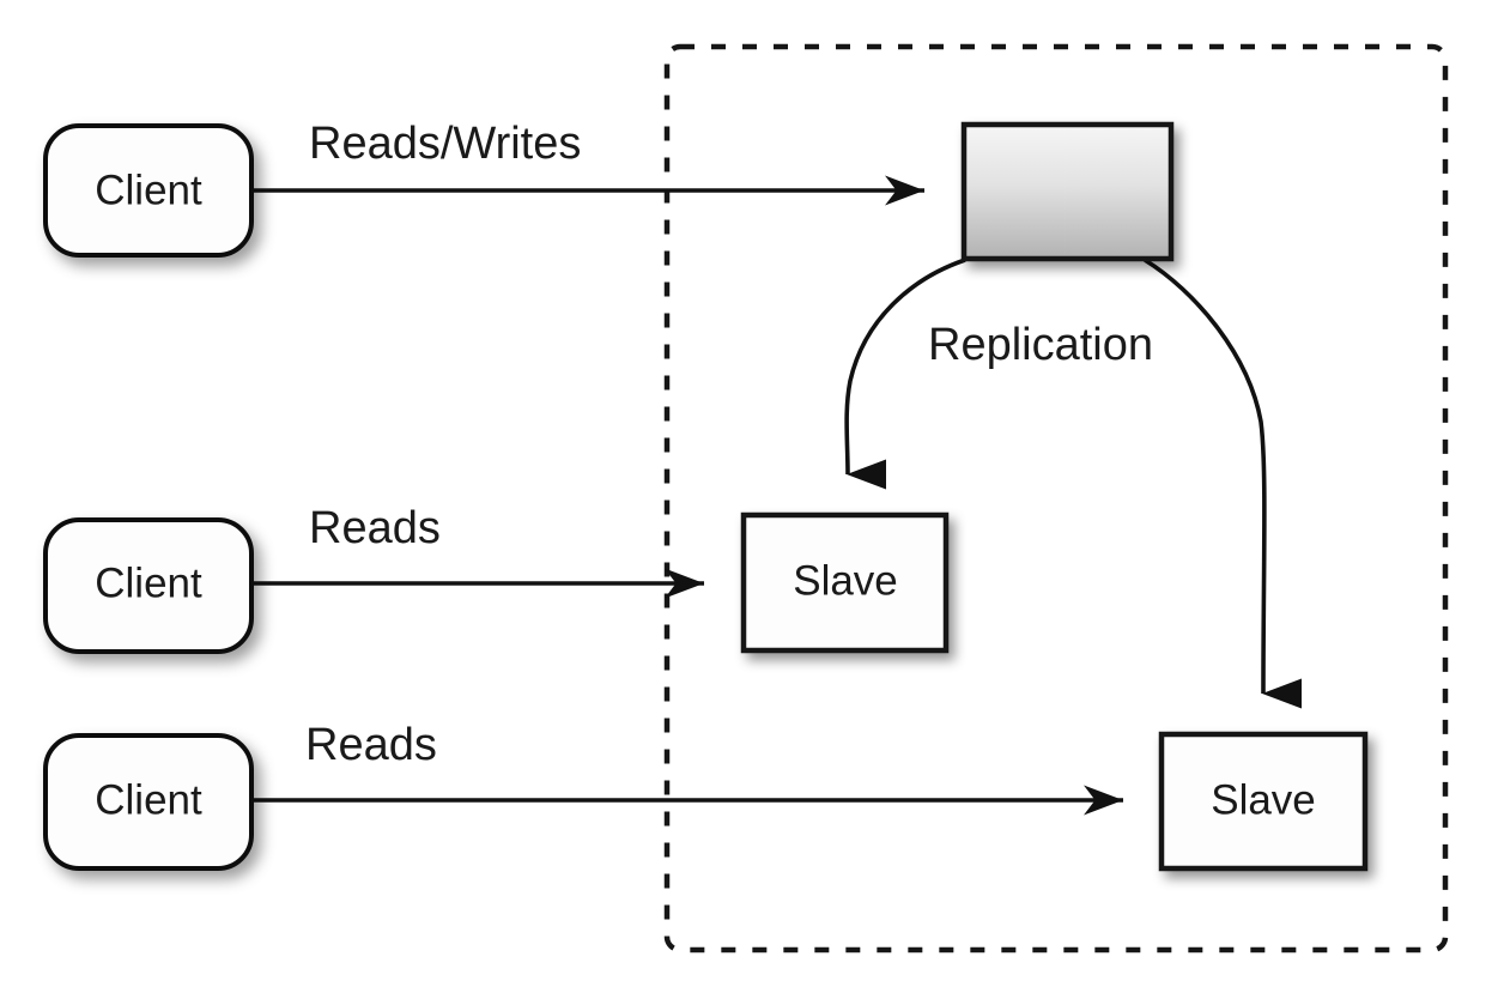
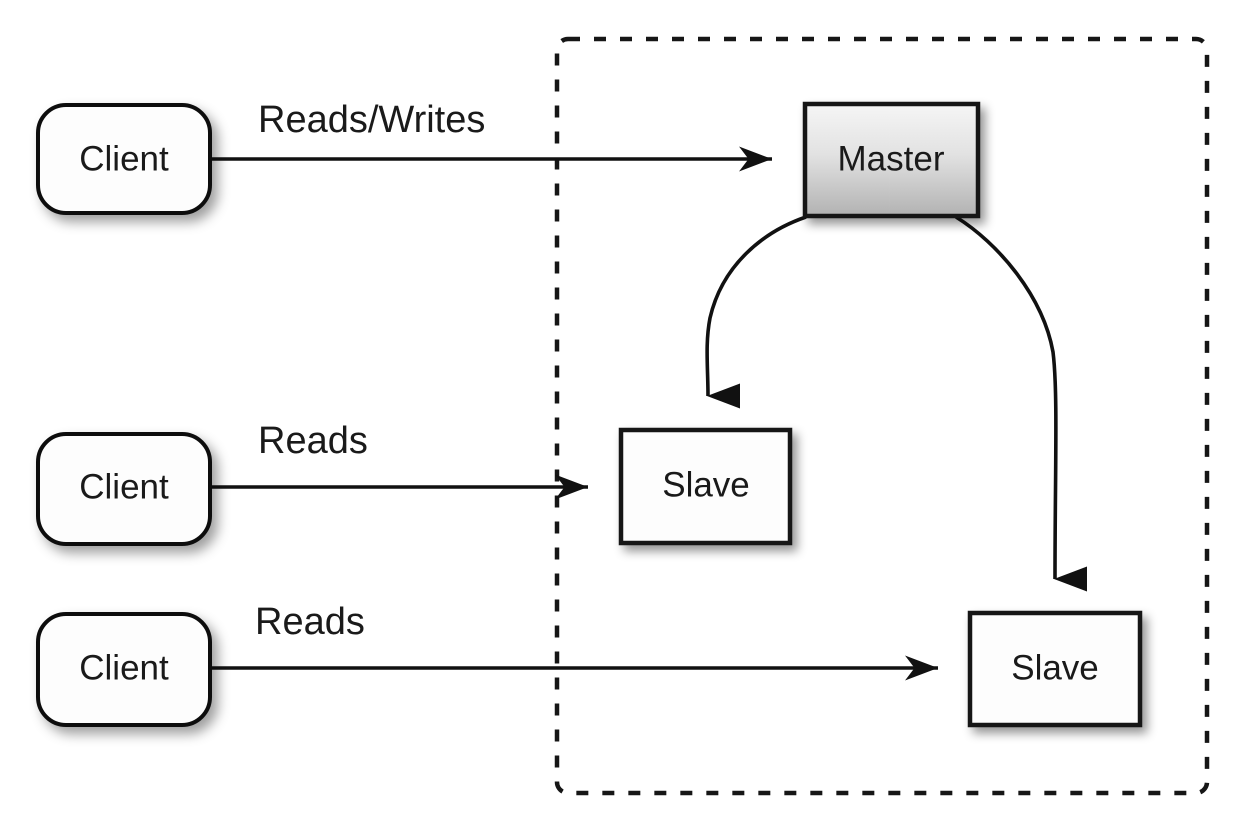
  Client
  Client
  Client
+ Master
  Slave
  Slave
  Reads/Writes
  Reads
  Reads
- Replication
